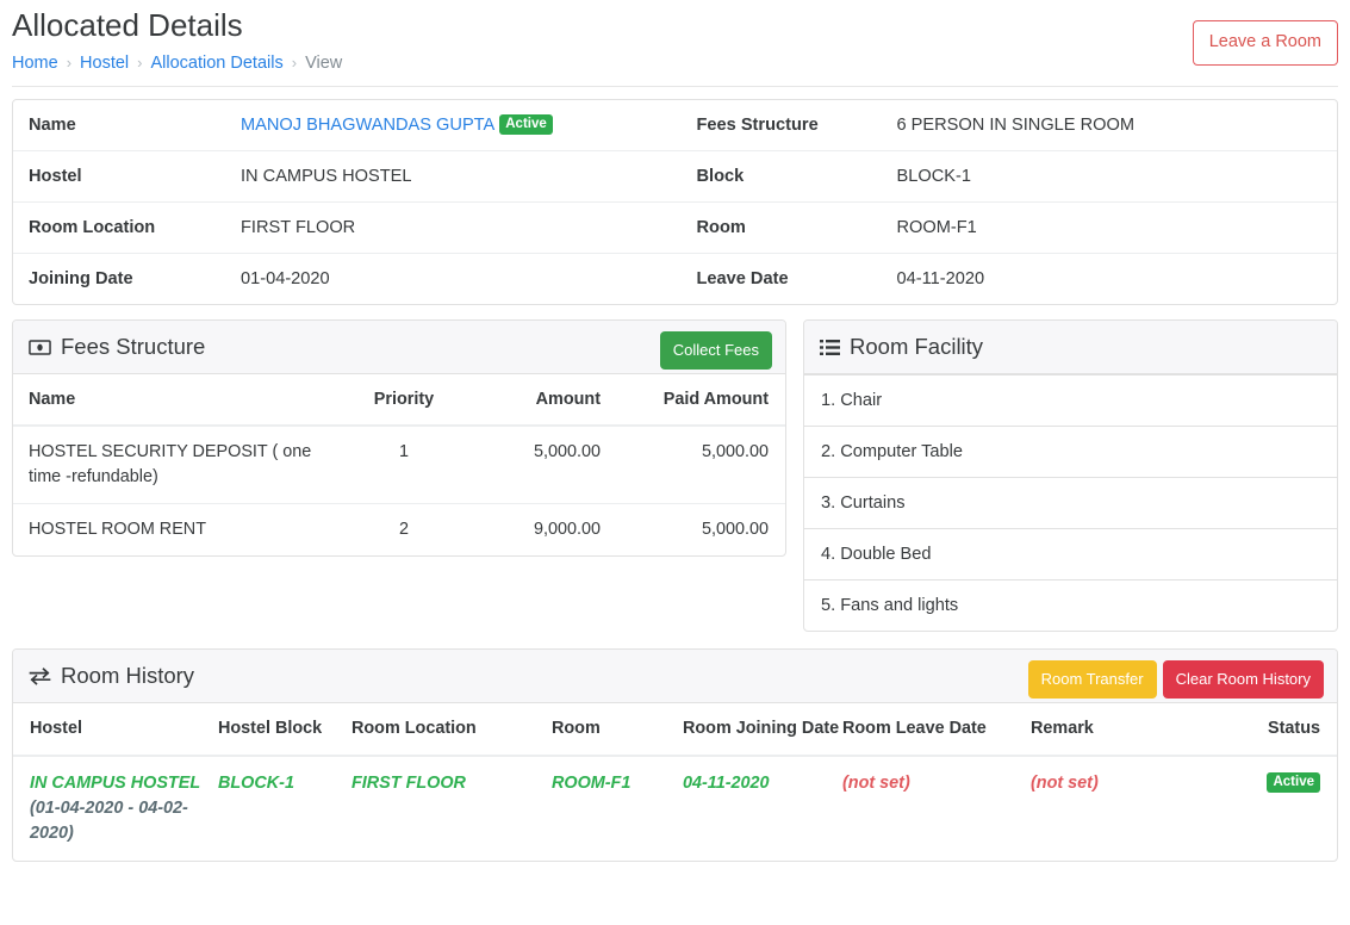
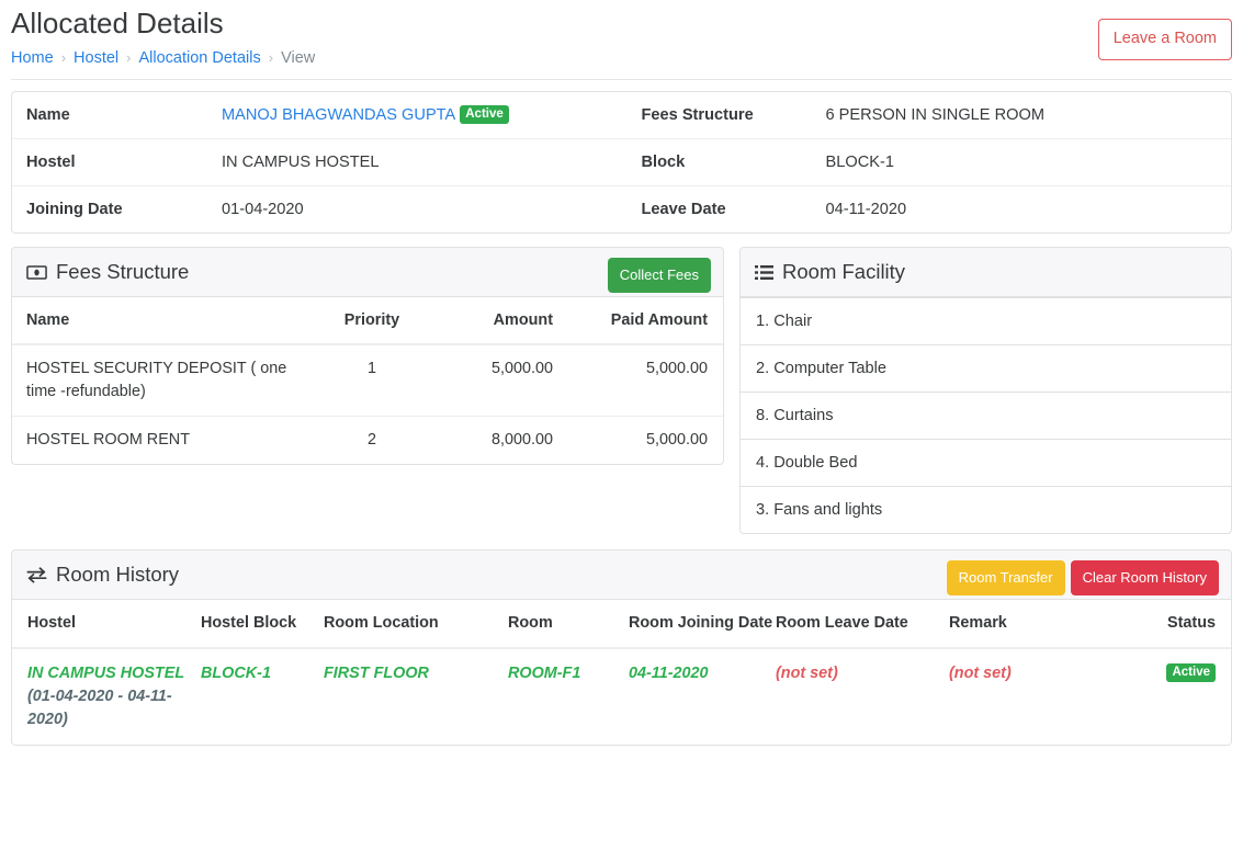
  Allocated Details
  Home
  ›
  Hostel
  ›
  Allocation Details
  ›
  View
  Leave a Room
  Name	MANOJ BHAGWANDAS GUPTA Active	Fees Structure	6 PERSON IN SINGLE ROOM
  Hostel	IN CAMPUS HOSTEL	Block	BLOCK-1
- Room Location	FIRST FLOOR	Room	ROOM-F1
  Joining Date	01-04-2020	Leave Date	04-11-2020
  Fees Structure
  Collect Fees
  Name	Priority	Amount	Paid Amount
  HOSTEL SECURITY DEPOSIT ( one time -refundable)	1	5,000.00	5,000.00
- HOSTEL ROOM RENT	2	9,000.00	5,000.00
+ HOSTEL ROOM RENT	2	8,000.00	5,000.00
  Room Facility
  1. Chair
  2. Computer Table
- 3. Curtains
+ 8. Curtains
  4. Double Bed
- 5. Fans and lights
+ 3. Fans and lights
  Room History
  Room Transfer
  Clear Room History
  Hostel	Hostel Block	Room Location	Room	Room Joining Date	Room Leave Date	Remark	Status
- IN CAMPUS HOSTEL (01-04-2020 - 04-02-2020)	BLOCK-1	FIRST FLOOR	ROOM-F1	04-11-2020	(not set)	(not set)	Active
+ IN CAMPUS HOSTEL (01-04-2020 - 04-11-2020)	BLOCK-1	FIRST FLOOR	ROOM-F1	04-11-2020	(not set)	(not set)	Active
